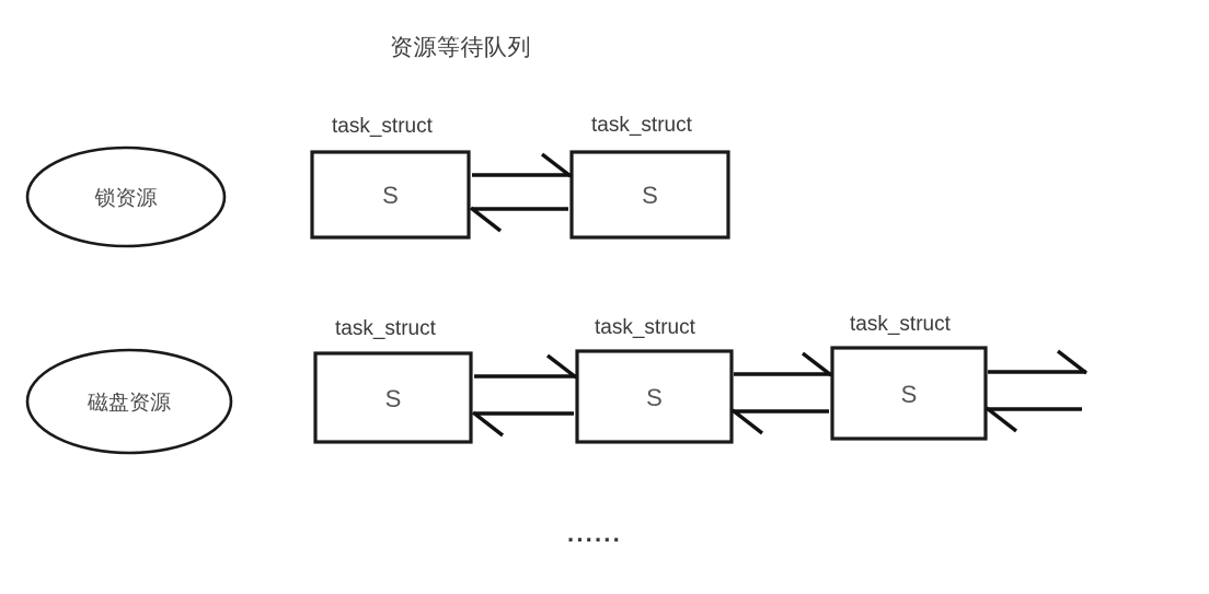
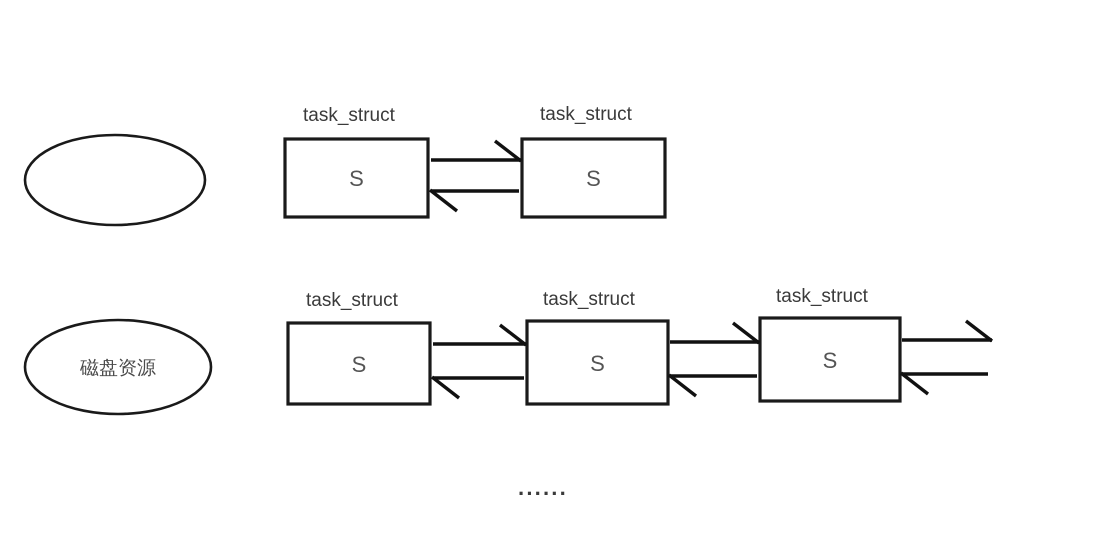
- 资源等待队列
- 锁资源
  磁盘资源
  task_struct
  task_struct
  S
  S
  task_struct
  task_struct
  task_struct
  S
  S
  S
  ······
